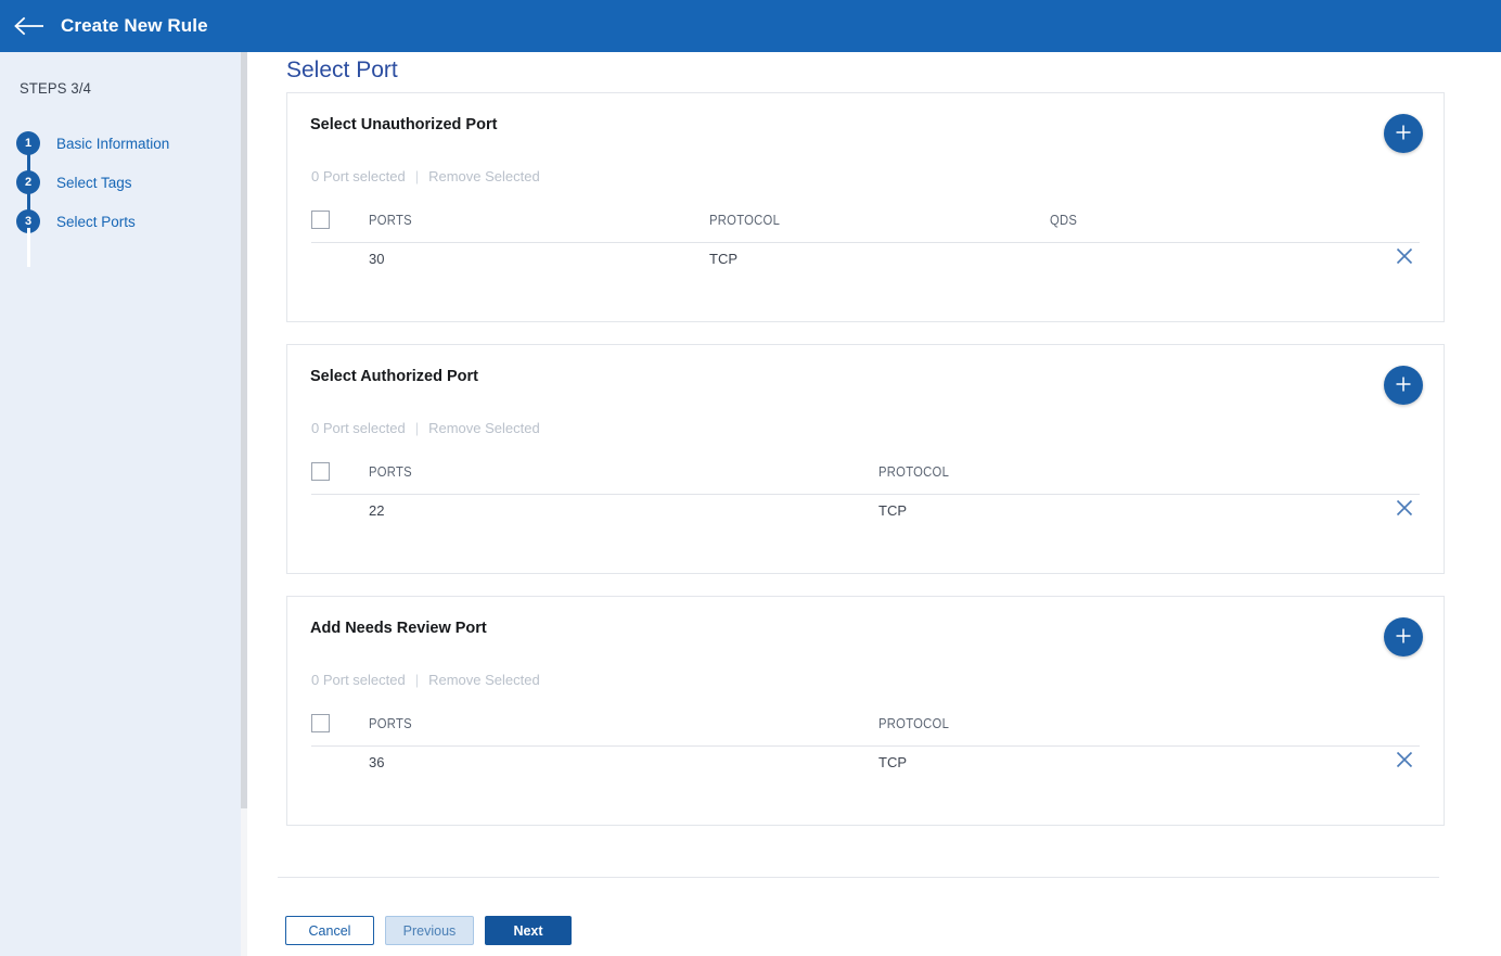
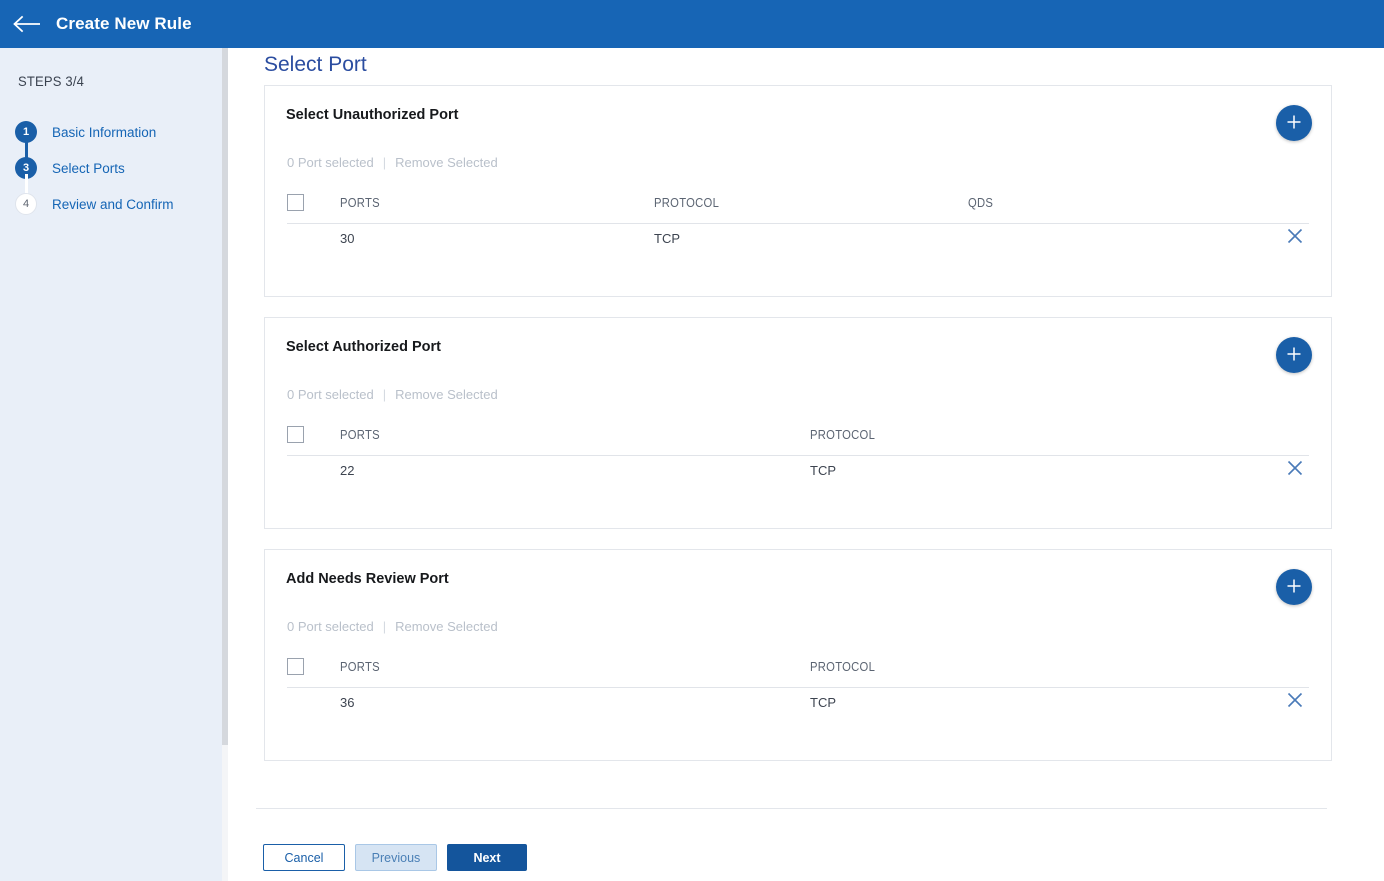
  Create New Rule
  STEPS 3/4
  1
  Basic Information
- 2
- Select Tags
  3
  Select Ports
+ 4
+ Review and Confirm
  Select Port
  Select Unauthorized Port
  0 Port selected
  |
  Remove Selected
  PORTS
  PROTOCOL
  QDS
  30
  TCP
  Select Authorized Port
  0 Port selected
  |
  Remove Selected
  PORTS
  PROTOCOL
  22
  TCP
  Add Needs Review Port
  0 Port selected
  |
  Remove Selected
  PORTS
  PROTOCOL
  36
  TCP
  Cancel
  Previous
  Next
